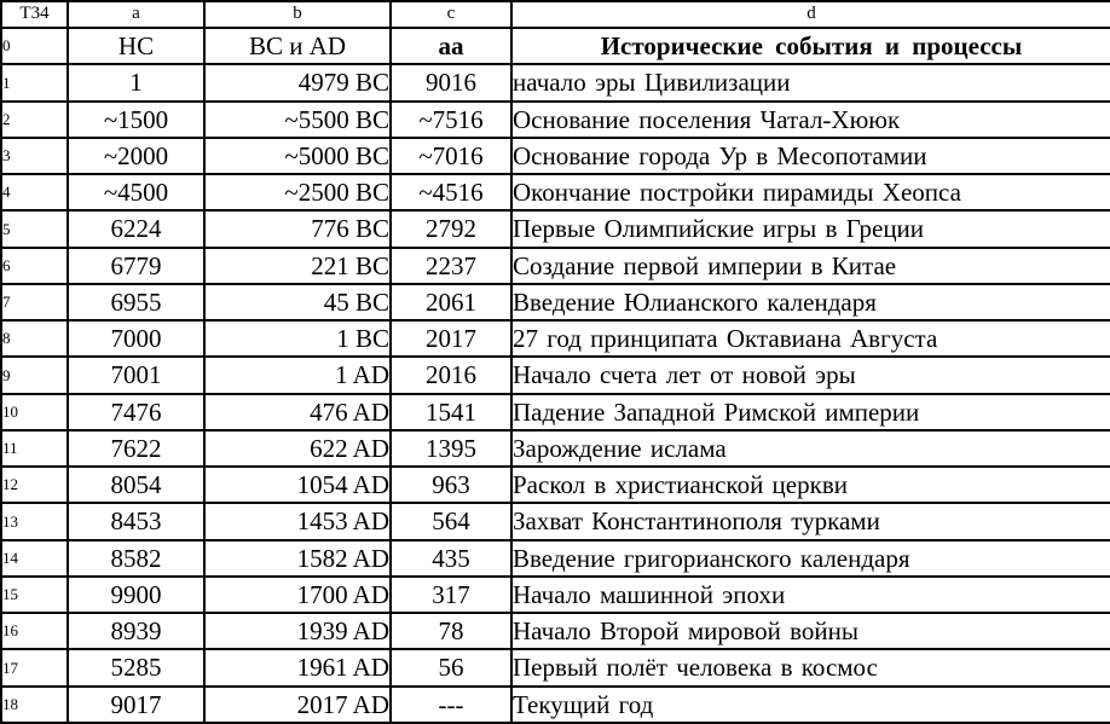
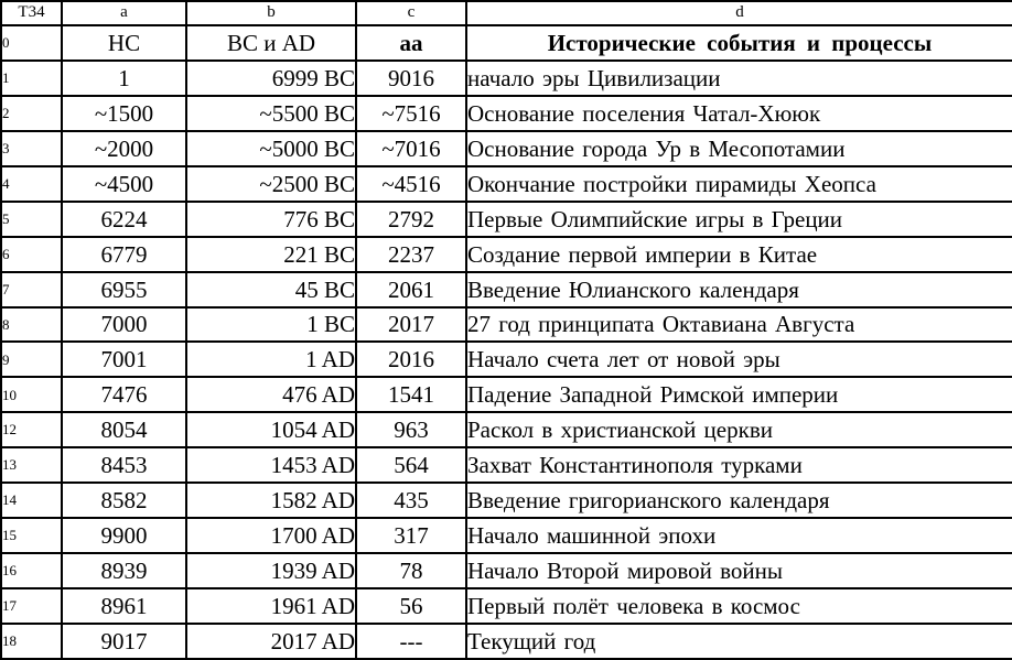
  T34	a	b	c	d
  0	НС	ВС и AD	aa	Исторические события и процессы
- 1	1	4979 BC	9016	начало эры Цивилизации
+ 1	1	6999 BC	9016	начало эры Цивилизации
  2	~1500	~5500 BC	~7516	Основание поселения Чатал-Хююк
  3	~2000	~5000 BC	~7016	Основание города Ур в Месопотамии
  4	~4500	~2500 BC	~4516	Окончание постройки пирамиды Хеопса
  5	6224	776 BC	2792	Первые Олимпийские игры в Греции
  6	6779	221 BC	2237	Создание первой империи в Китае
  7	6955	45 BC	2061	Введение Юлианского календаря
  8	7000	1 BC	2017	27 год принципата Октавиана Августа
  9	7001	1 AD	2016	Начало счета лет от новой эры
  10	7476	476 AD	1541	Падение Западной Римской империи
- 11	7622	622 AD	1395	Зарождение ислама
  12	8054	1054 AD	963	Раскол в христианской церкви
  13	8453	1453 AD	564	Захват Константинополя турками
  14	8582	1582 AD	435	Введение григорианского календаря
  15	9900	1700 AD	317	Начало машинной эпохи
  16	8939	1939 AD	78	Начало Второй мировой войны
- 17	5285	1961 AD	56	Первый полёт человека в космос
+ 17	8961	1961 AD	56	Первый полёт человека в космос
  18	9017	2017 AD	---	Текущий год
